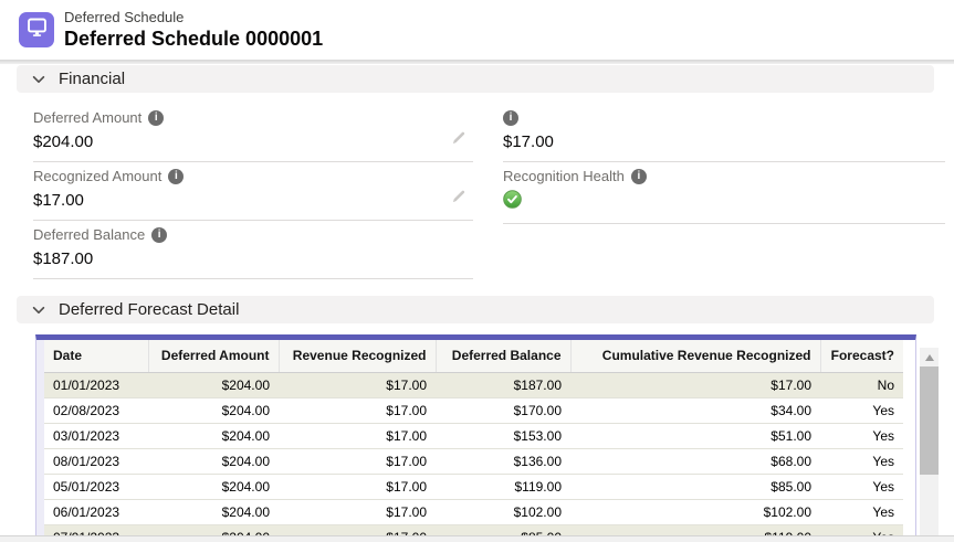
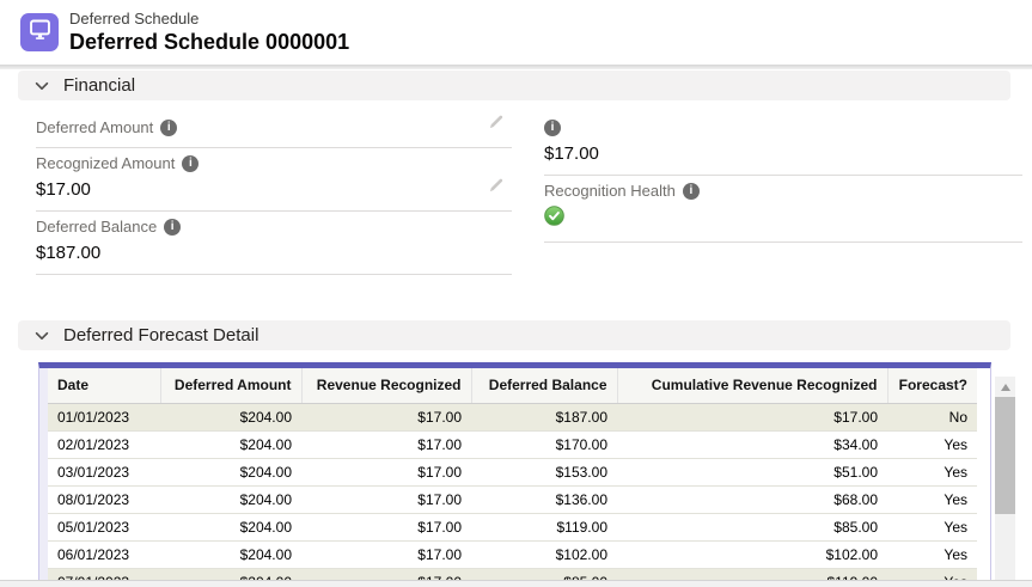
  Deferred Schedule
  Deferred Schedule 0000001
  Financial
  Deferred Amount
  i
- $204.00
  Recognized Amount
  i
  $17.00
  Deferred Balance
  i
  $187.00
  i
  $17.00
  Recognition Health
  i
  Deferred Forecast Detail
  Date	Deferred Amount	Revenue Recognized	Deferred Balance	Cumulative Revenue Recognized	Forecast?
  01/01/2023	$204.00	$17.00	$187.00	$17.00	No
- 02/08/2023	$204.00	$17.00	$170.00	$34.00	Yes
+ 02/01/2023	$204.00	$17.00	$170.00	$34.00	Yes
  03/01/2023	$204.00	$17.00	$153.00	$51.00	Yes
  08/01/2023	$204.00	$17.00	$136.00	$68.00	Yes
  05/01/2023	$204.00	$17.00	$119.00	$85.00	Yes
  06/01/2023	$204.00	$17.00	$102.00	$102.00	Yes
